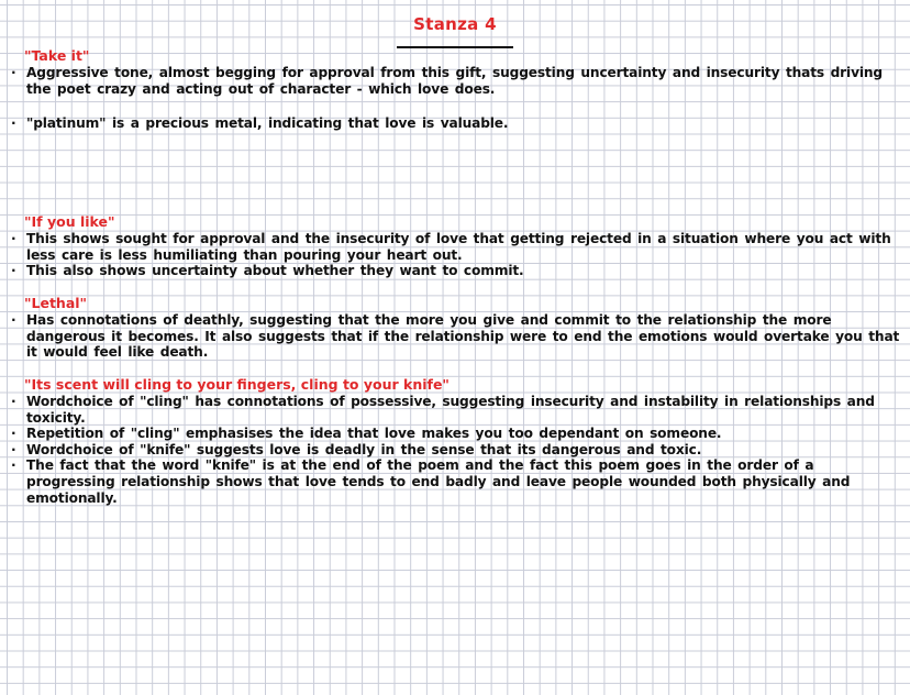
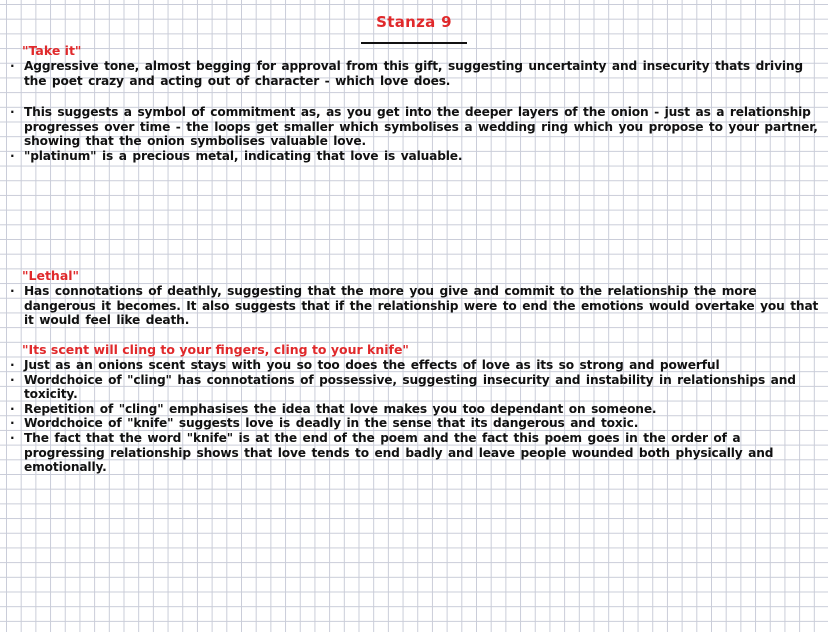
- Stanza 4
+ Stanza 9
  "Take it"
  Aggressive tone, almost begging for approval from this gift, suggesting uncertainty and insecurity thats driving the poet crazy and acting out of character - which love does.
+ This suggests a symbol of commitment as, as you get into the deeper layers of the onion - just as a relationship progresses over time - the loops get smaller which symbolises a wedding ring which you propose to your partner, showing that the onion symbolises valuable love.
  "platinum" is a precious metal, indicating that love is valuable.
- "If you like"
- This shows sought for approval and the insecurity of love that getting rejected in a situation where you act with less care is less humiliating than pouring your heart out.
- This also shows uncertainty about whether they want to commit.
  "Lethal"
  Has connotations of deathly, suggesting that the more you give and commit to the relationship the more dangerous it becomes. It also suggests that if the relationship were to end the emotions would overtake you that it would feel like death.
  "Its scent will cling to your fingers, cling to your knife"
+ Just as an onions scent stays with you so too does the effects of love as its so strong and powerful
  Wordchoice of "cling" has connotations of possessive, suggesting insecurity and instability in relationships and toxicity.
  Repetition of "cling" emphasises the idea that love makes you too dependant on someone.
  Wordchoice of "knife" suggests love is deadly in the sense that its dangerous and toxic.
  The fact that the word "knife" is at the end of the poem and the fact this poem goes in the order of a progressing relationship shows that love tends to end badly and leave people wounded both physically and emotionally.
